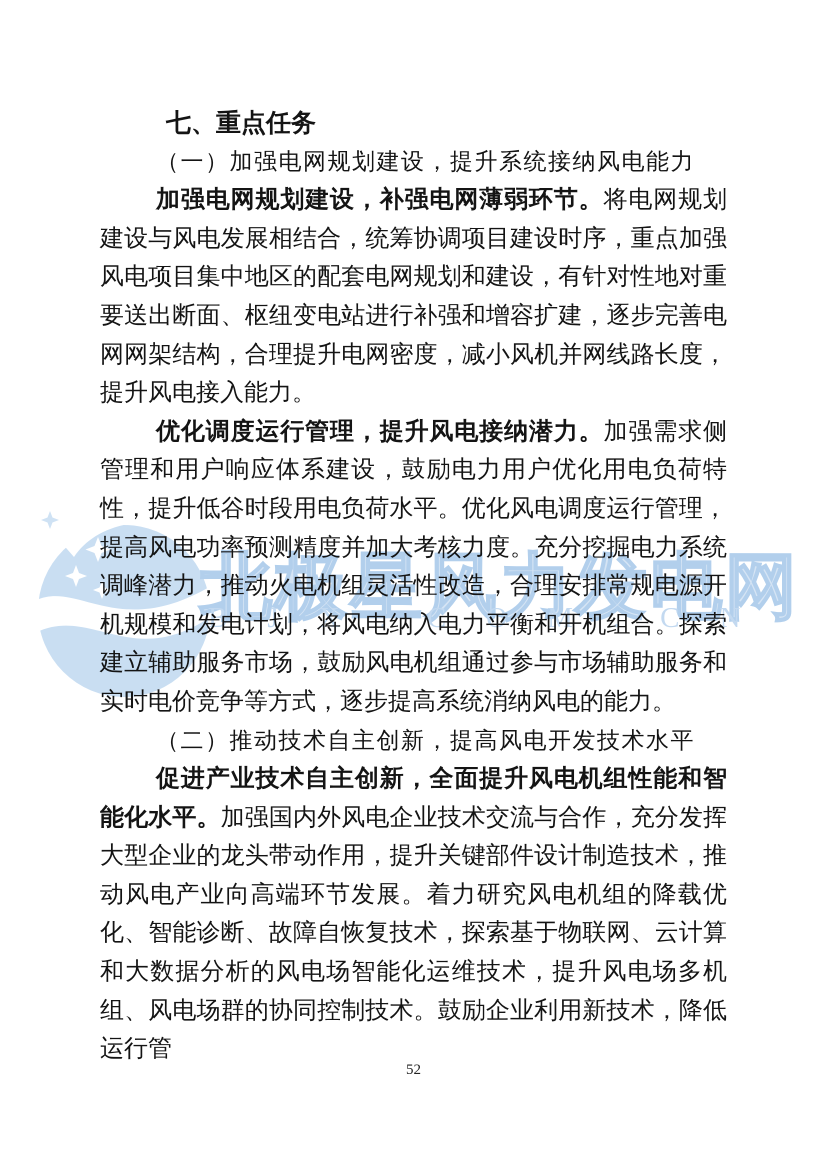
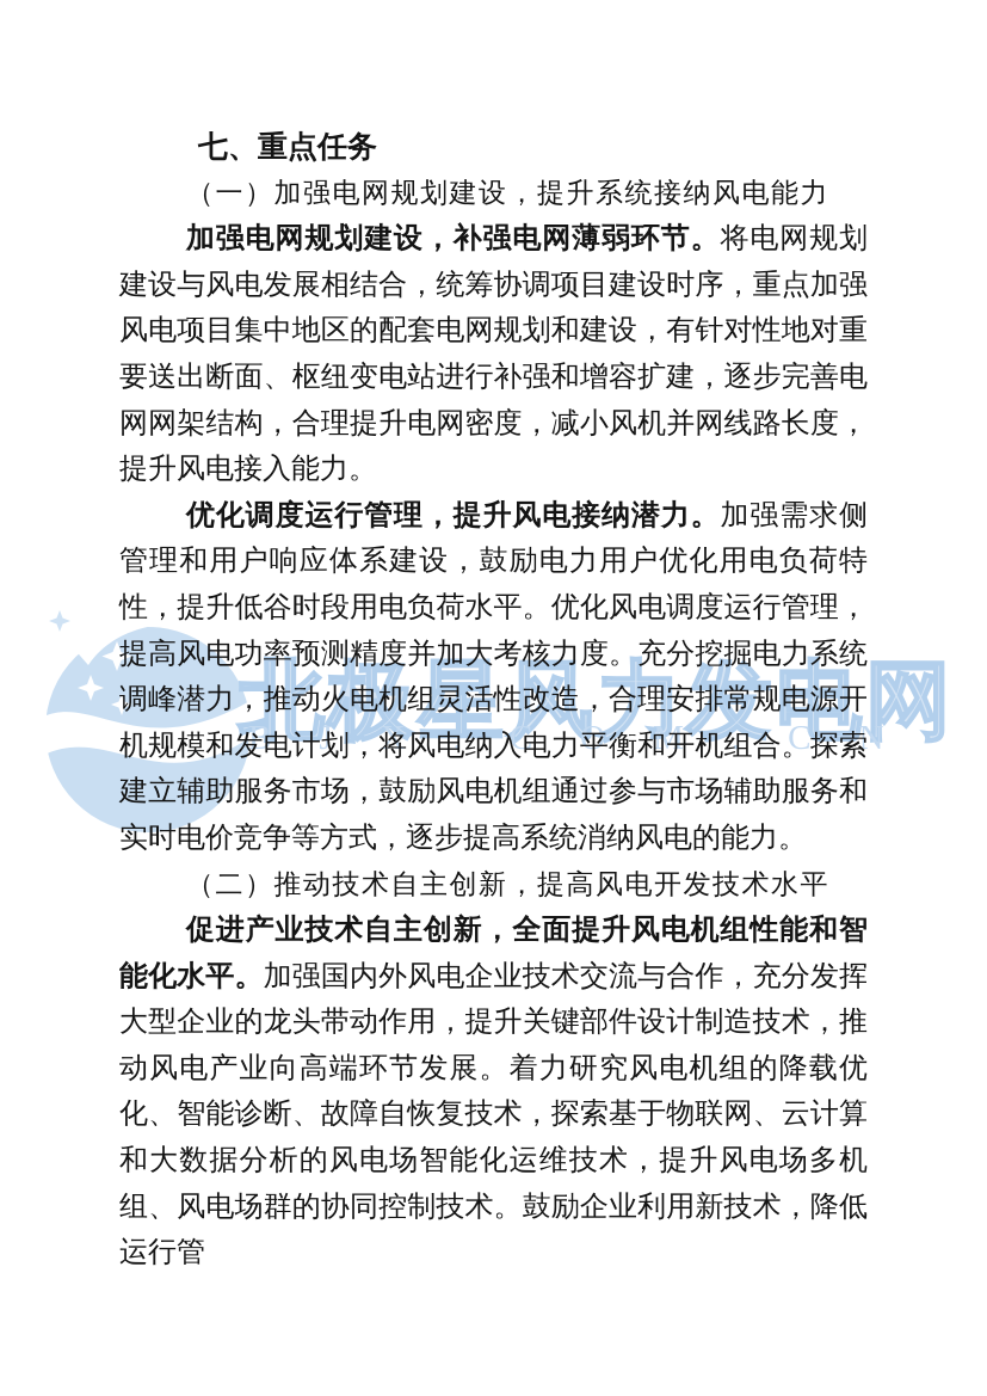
  北极星风力发电网
  BJX.COM.CN
  七、重点任务
  （一）加强电网规划建设，提升系统接纳风电能力
  加强电网规划建设，补强电网薄弱环节。将电网规划建设与风电发展相结合，统筹协调项目建设时序，重点加强风电项目集中地区的配套电网规划和建设，有针对性地对重要送出断面、枢纽变电站进行补强和增容扩建，逐步完善电网网架结构，合理提升电网密度，减小风机并网线路长度，提升风电接入能力。
  优化调度运行管理，提升风电接纳潜力。加强需求侧管理和用户响应体系建设，鼓励电力用户优化用电负荷特性，提升低谷时段用电负荷水平。优化风电调度运行管理，提高风电功率预测精度并加大考核力度。充分挖掘电力系统调峰潜力，推动火电机组灵活性改造，合理安排常规电源开机规模和发电计划，将风电纳入电力平衡和开机组合。探索建立辅助服务市场，鼓励风电机组通过参与市场辅助服务和实时电价竞争等方式，逐步提高系统消纳风电的能力。
  （二）推动技术自主创新，提高风电开发技术水平
  促进产业技术自主创新，全面提升风电机组性能和智能化水平。加强国内外风电企业技术交流与合作，充分发挥大型企业的龙头带动作用，提升关键部件设计制造技术，推动风电产业向高端环节发展。着力研究风电机组的降载优化、智能诊断、故障自恢复技术，探索基于物联网、云计算和大数据分析的风电场智能化运维技术，提升风电场多机组、风电场群的协同控制技术。鼓励企业利用新技术，降低运行管
- 52
